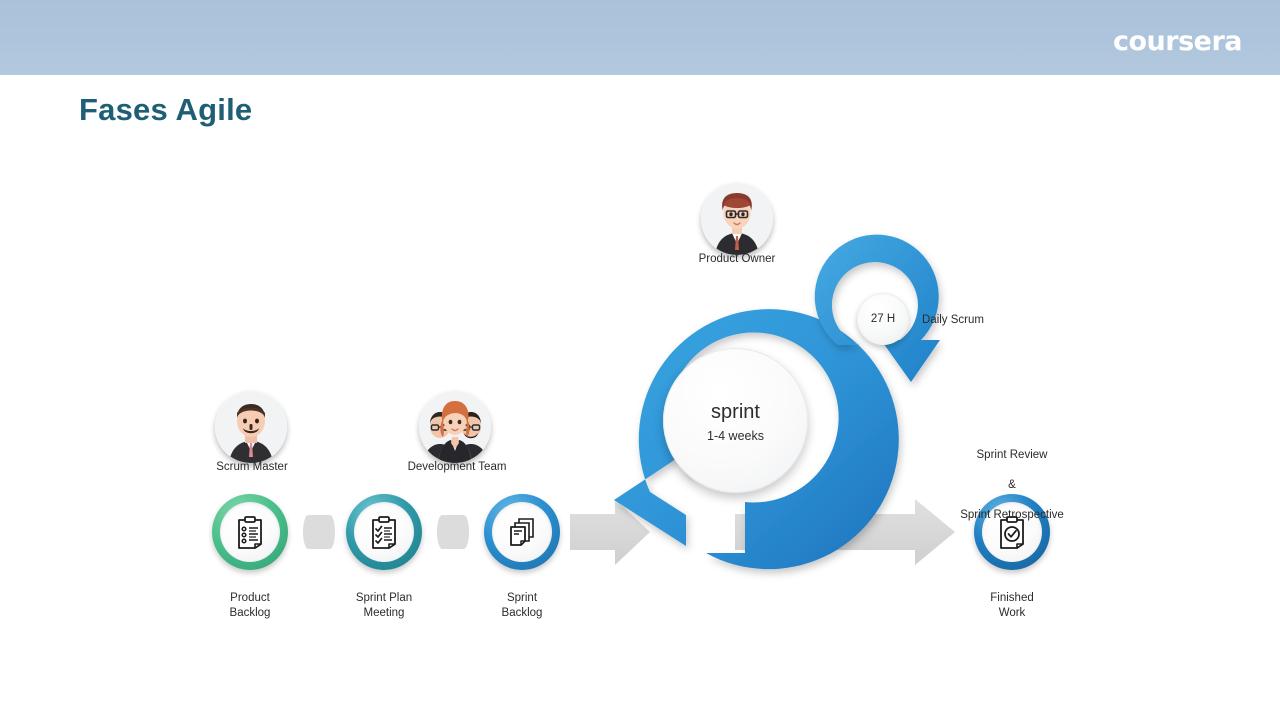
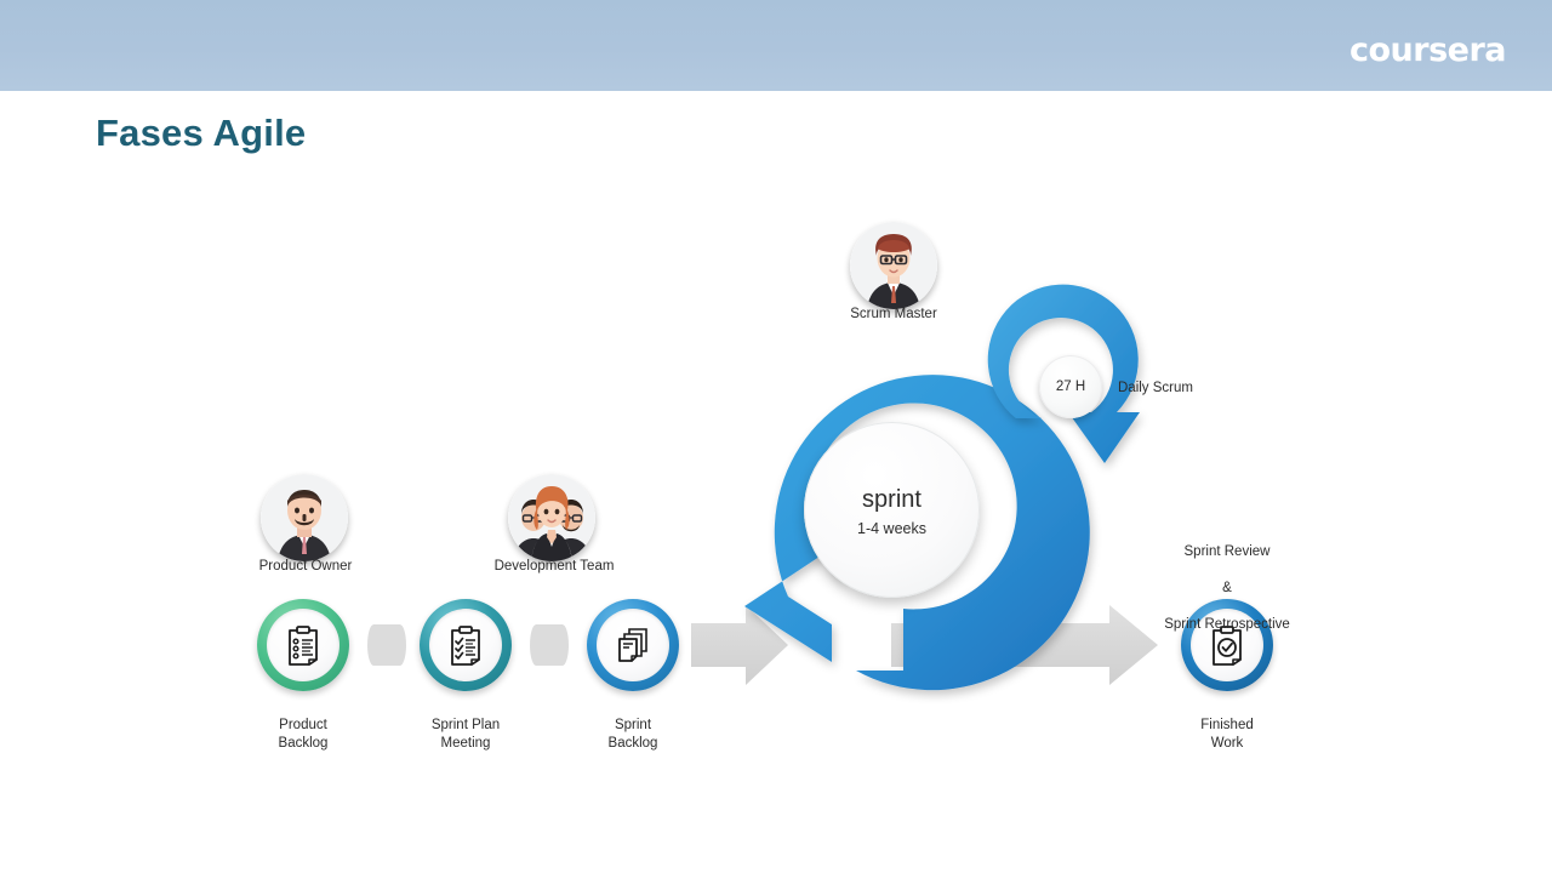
  coursera
  Fases Agile
- Scrum Master
+ Product Owner
  Development Team
- Product Owner
+ Scrum Master
  Product
  Backlog
  Sprint Plan
  Meeting
  Sprint
  Backlog
  Finished
  Work
  sprint
  1-4 weeks
  27 H
  Daily Scrum
  Sprint Review
  &
  Sprint Retrospective
